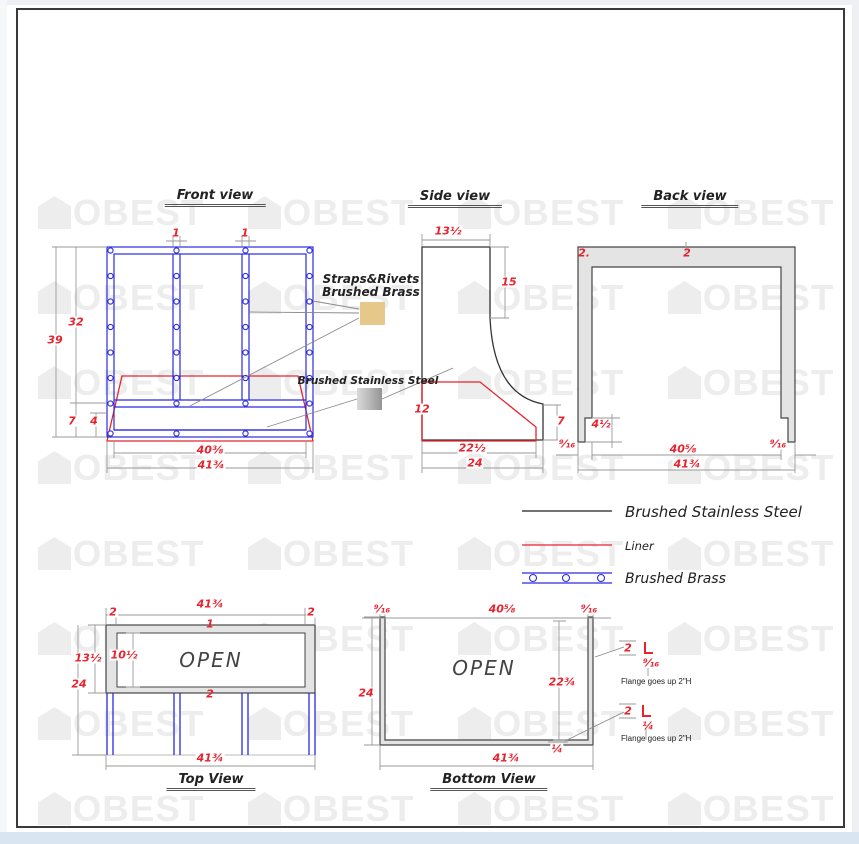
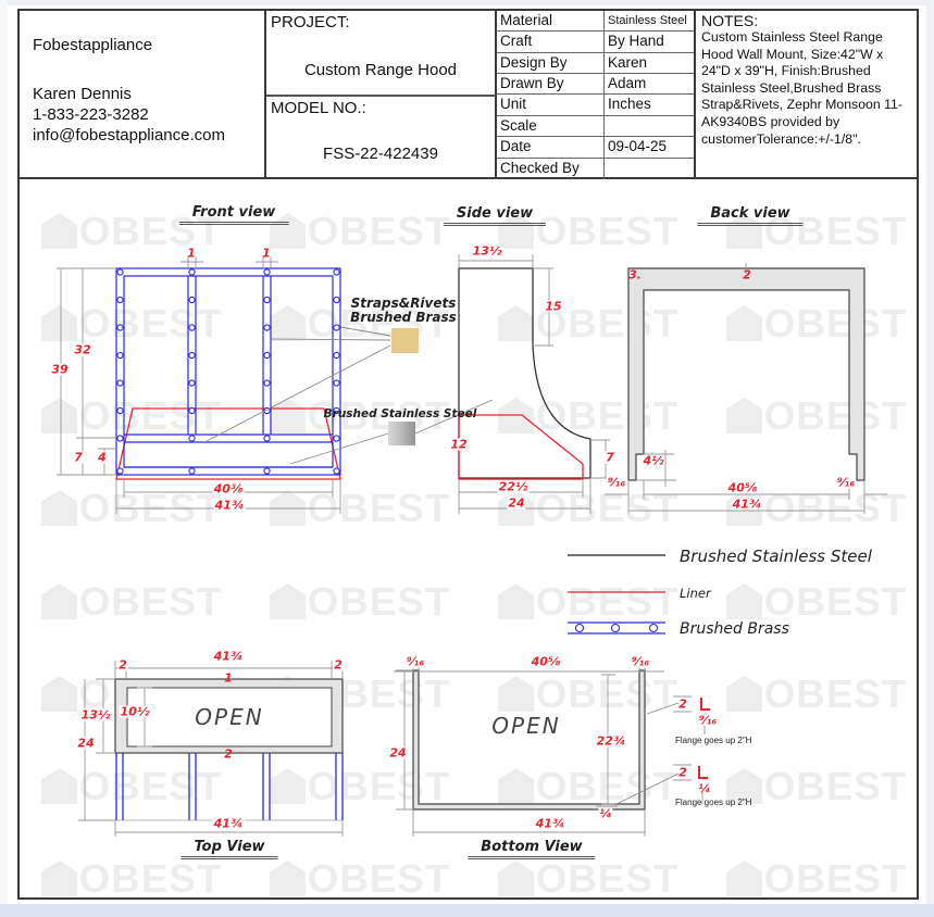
  OBEST
  OBEST
  OBEST
  OBEST
  OBEST
  OBEST
  OBET
  OBEST
  OBEST
  OBEST
  OBEST
  OBEST
  OBEST
  OBEST
  OBEST
  OBEST
  BEST
  OBET
  OBEST
  OBEST
  OBET
  OBEST
  OBEST
  OBEST
  OBEST
+ Fobestappliance
+ Karen Dennis
+ 1-833-223-3282
+ info@fobestappliance.com
+ PROJECT:
+ Custom Range Hood
+ MODEL NO.:
+ FSS-22-422439
+ Material
+ Stainless Steel
+ Craft
+ By Hand
+ Design By
+ Karen
+ Drawn By
+ Adam
+ Unit
+ Inches
+ Scale
+ Date
+ 09-04-25
+ Checked By
+ NOTES:
+ Custom Stainless Steel Range Hood Wall Mount, Size:42"W x 24"D x 39"H, Finish:Brushed Stainless Steel,Brushed Brass Strap&Rivets, Zephr Monsoon 11-AK9340BS provided by customerTolerance:+/-1/8".
  Front view
  Side view
  Back view
  Top View
  Bottom View
  39
  32
  7
  4
  1
  1
  40⅜
  41¾
  13½
  15
  12
  7
  22½
  24
- 2.
+ 3.
  2
  4½
  ⁹⁄₁₆
  40⅝
  ⁹⁄₁₆
  41¾
  41¾
  2
  2
  1
  10½
  13½
  24
  2
  41¾
  OPEN
  ⁹⁄₁₆
  40⅝
  ⁹⁄₁₆
  24
  22¾
  ¼
  41¾
  OPEN
  2
  ⁹⁄₁₆
  Flange goes up 2"H
  2
  ¼
  Flange goes up 2"H
  Straps&Rivets
  Brushed Brass
  Brushed Stainless Steel
  Brushed Stainless Steel
  Liner
  Brushed Brass
